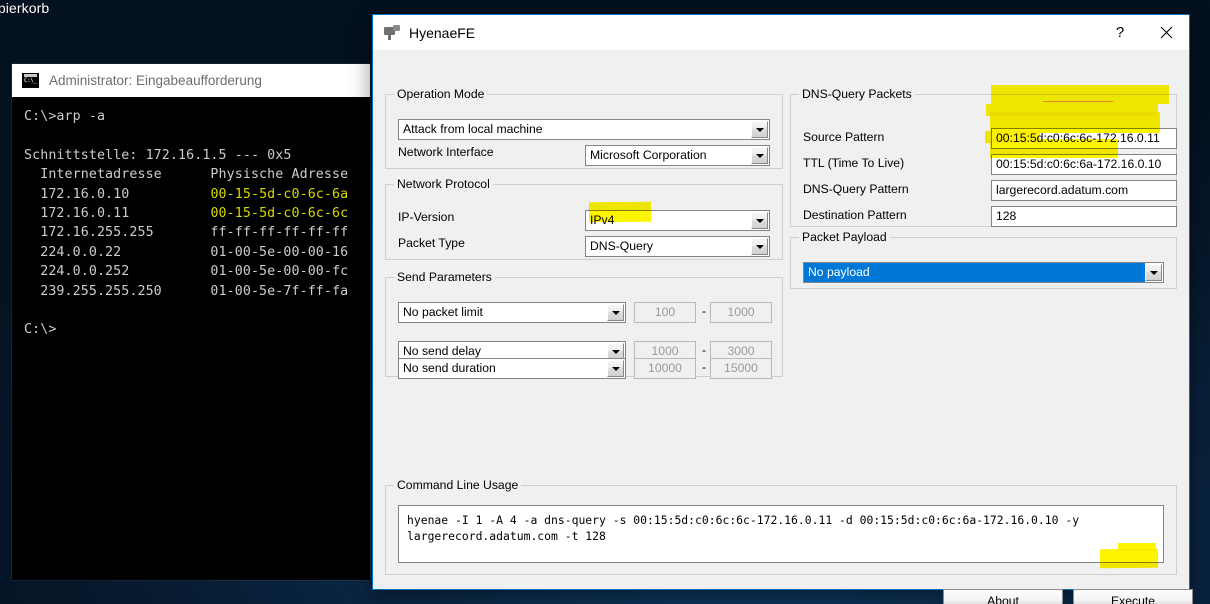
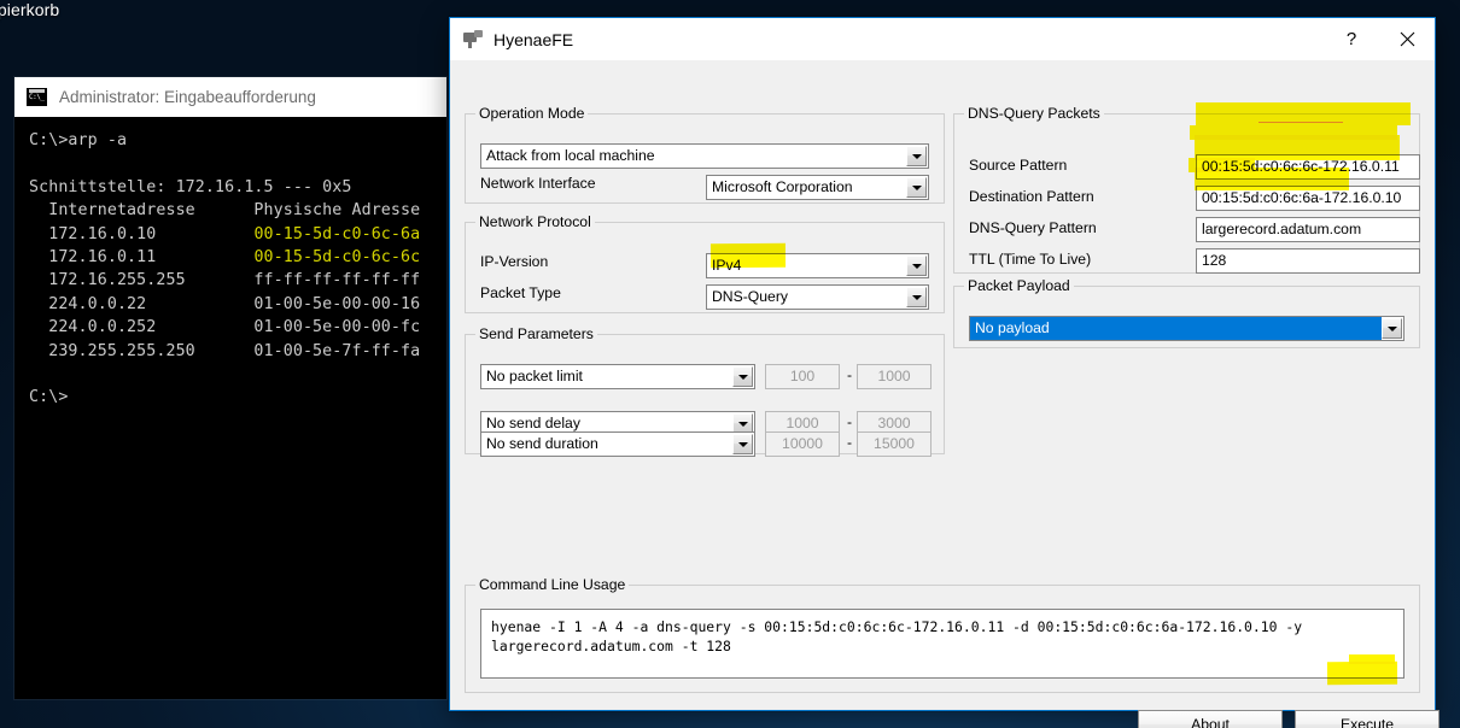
  pierkorb
  Administrator: Eingabeaufforderung
  C:\>arp -a
  Schnittstelle: 172.16.1.5 --- 0x5
  Internetadresse Physische Adresse
  172.16.0.10 00-15-5d-c0-6c-6a
  172.16.0.11 00-15-5d-c0-6c-6c
  172.16.255.255 ff-ff-ff-ff-ff-ff
  224.0.0.22 01-00-5e-00-00-16
  224.0.0.252 01-00-5e-00-00-fc
  239.255.255.250 01-00-5e-7f-ff-fa
  C:\>
  HyenaeFE
  ?
  Operation Mode
  Attack from local machine
  Network Interface
  Microsoft Corporation
  Network Protocol
  IP-Version
  Packet Type
  DNS-Query
  Send Parameters
  No packet limit
  100
  -
  1000
  No send delay
  1000
  -
  3000
  No send duration
  10000
  -
  15000
  DNS-Query Packets
  Source Pattern
  d:c0:6c:6c-172.16.0.11
- TTL (Time To Live)
+ Destination Pattern
  00:15:5d:c0:6c:6a-172.16.0.10
  DNS-Query Pattern
  largerecord.adatum.com
- Destination Pattern
+ TTL (Time To Live)
  128
  Packet Payload
  No payload
  Command Line Usage
  hyenae -I 1 -A 4 -a dns-query -s 00:15:5d:c0:6c:6c-172.16.0.11 -d 00:15:5d:c0:6c:6a-172.16.0.10 -y largerecord.adatum.com -t 128
  About
  Execute
